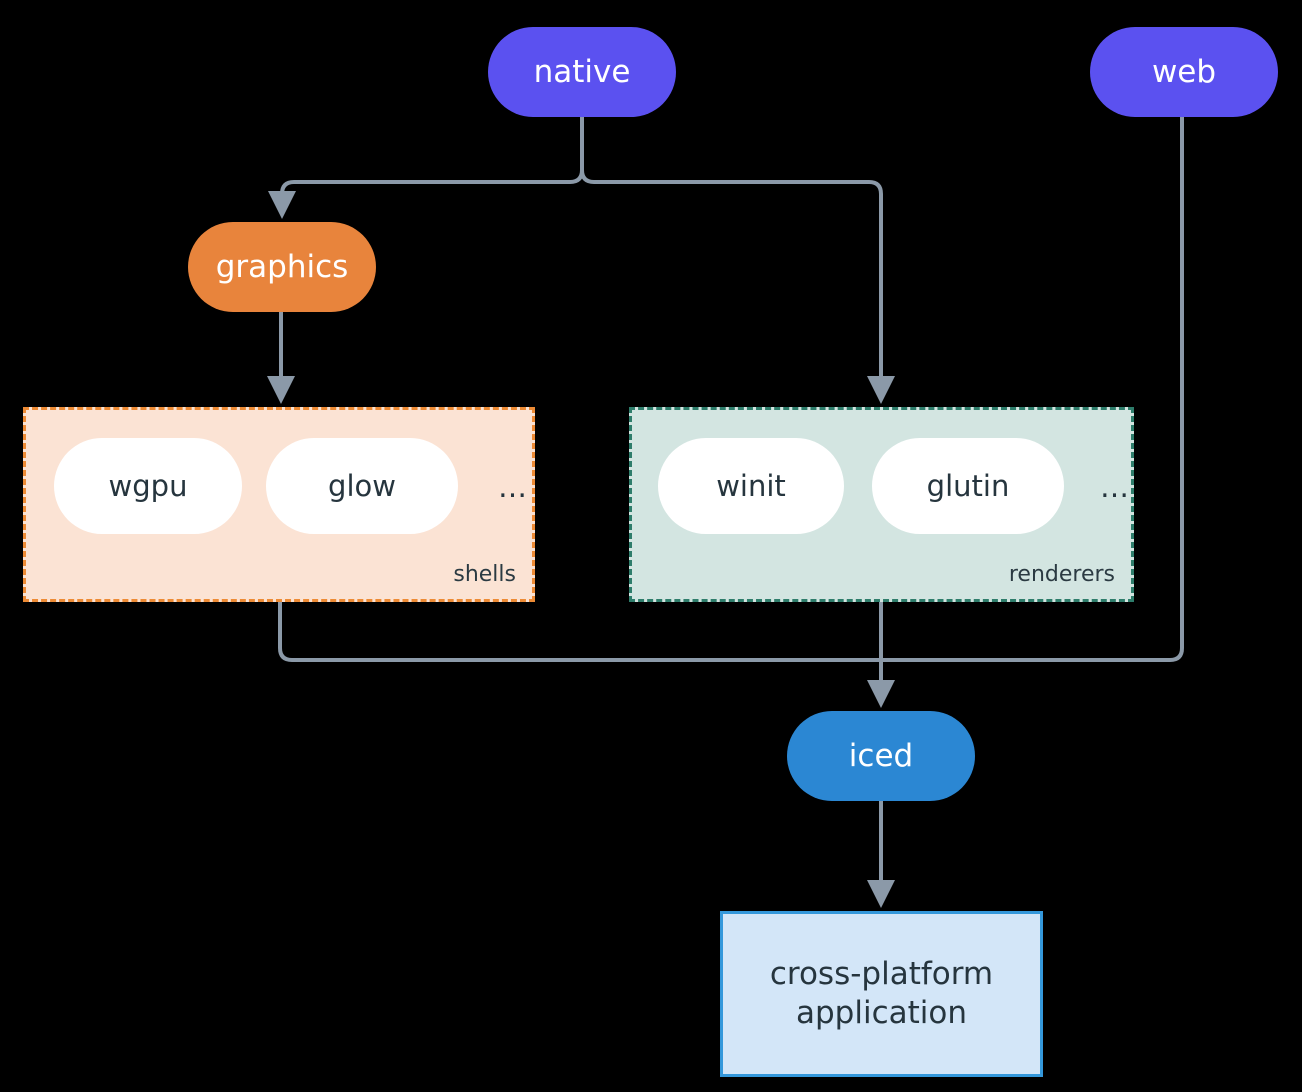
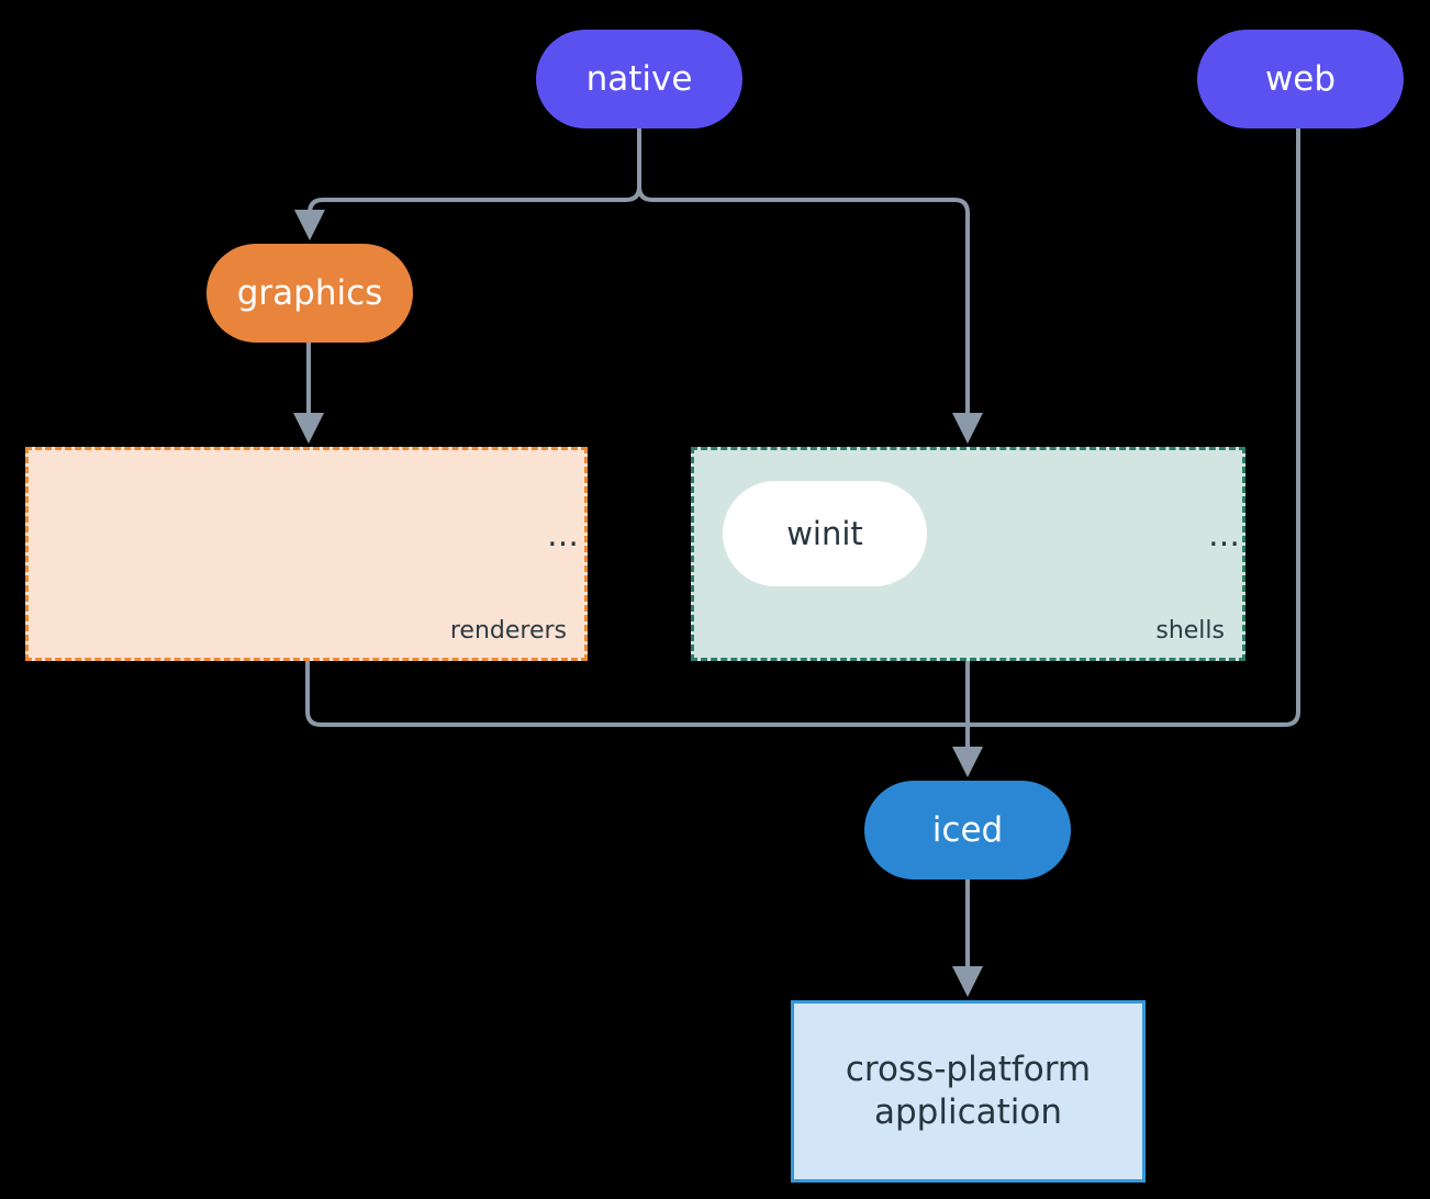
  native
  web
  graphics
- wgpu
- glow
  …
- shells
+ renderers
  winit
- glutin
  …
- renderers
+ shells
  iced
  cross-platform
  application
